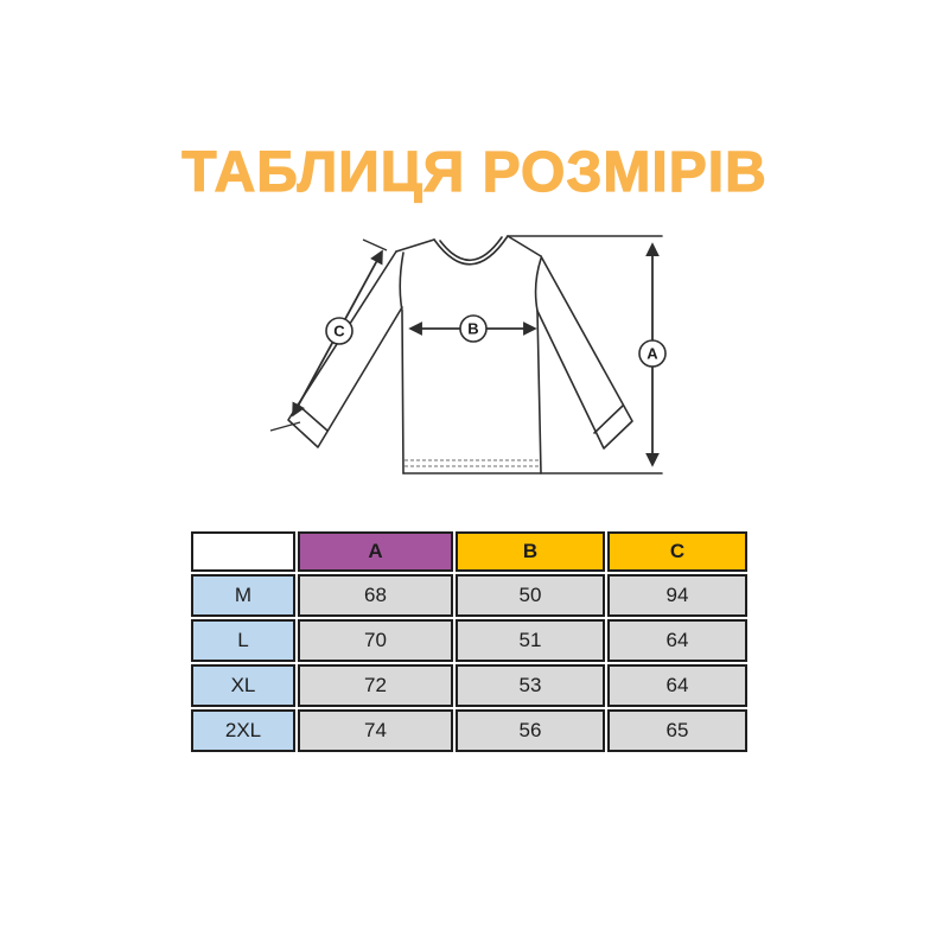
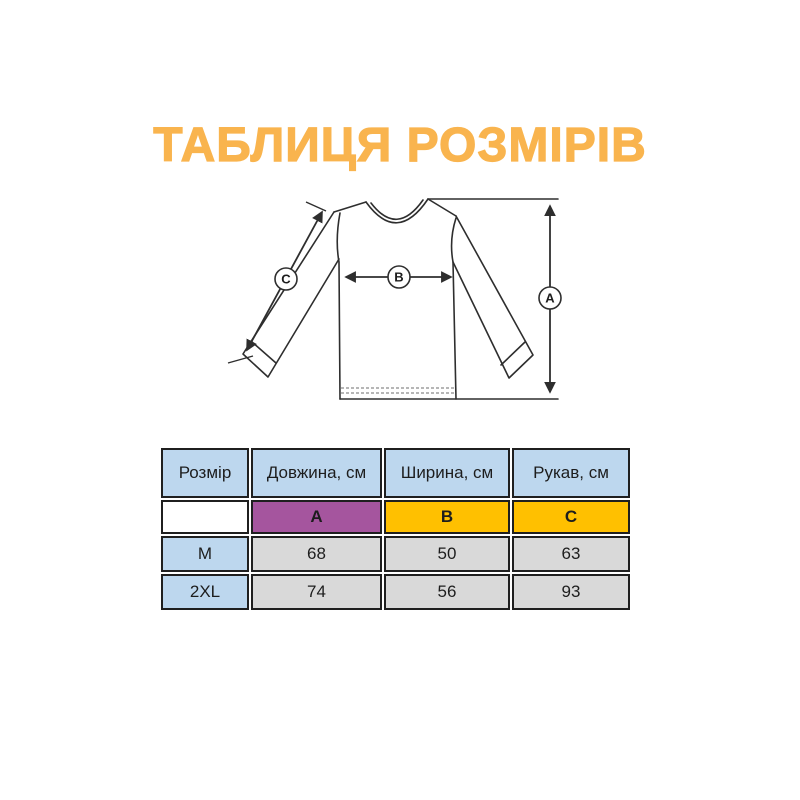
  ТАБЛИЦЯ РОЗМІРІВ
  A
  B
  C
+ Розмір	Довжина, см	Ширина, см	Рукав, см
  	A	B	C
- M	68	50	94
+ M	68	50	63
- L	70	51	64
- XL	72	53	64
- 2XL	74	56	65
+ 2XL	74	56	93
